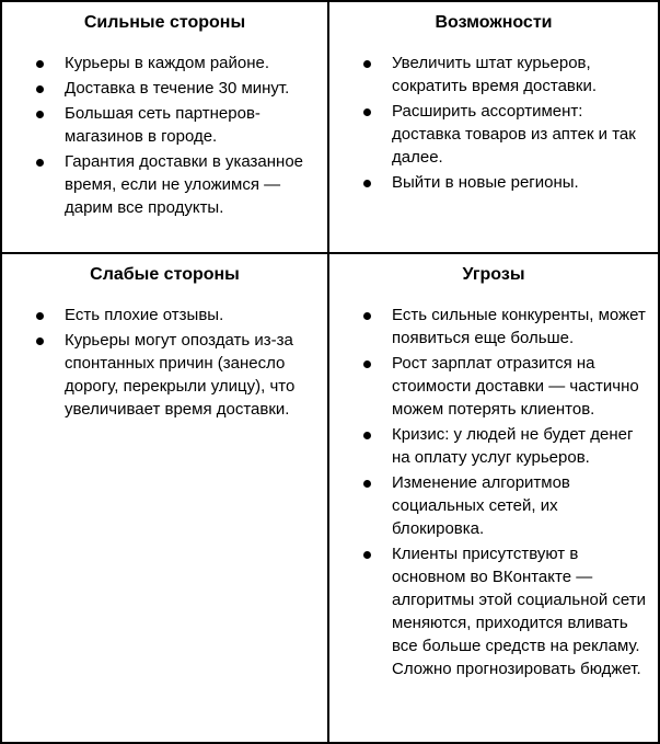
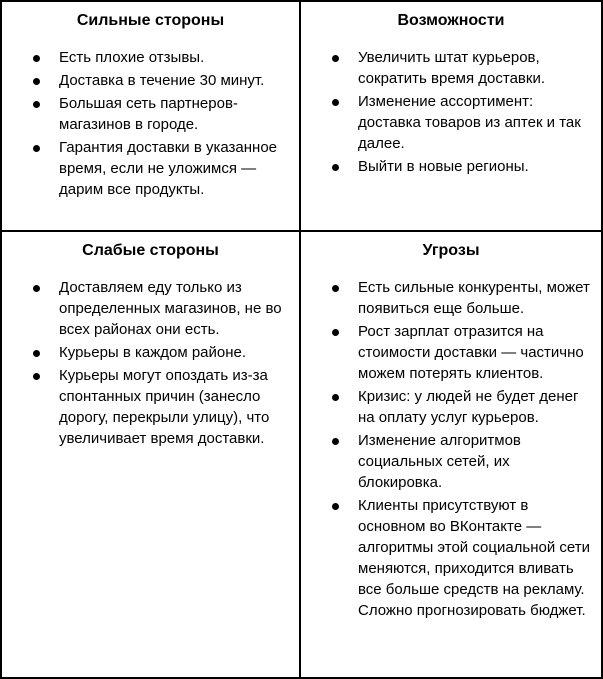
  Сильные стороны
- Курьеры в каждом районе.
+ Есть плохие отзывы.
  Доставка в течение 30 минут.
  Большая сеть партнеров-магазинов в городе.
  Гарантия доставки в указанное время, если не уложимся — дарим все продукты.
  Возможности
  Увеличить штат курьеров, сократить время доставки.
- Расширить ассортимент: доставка товаров из аптек и так далее.
+ Изменение ассортимент: доставка товаров из аптек и так далее.
  Выйти в новые регионы.
  Слабые стороны
+ Доставляем еду только из определенных магазинов, не во всех районах они есть.
- Есть плохие отзывы.
+ Курьеры в каждом районе.
  Курьеры могут опоздать из-за спонтанных причин (занесло дорогу, перекрыли улицу), что увеличивает время доставки.
  Угрозы
  Есть сильные конкуренты, может появиться еще больше.
  Рост зарплат отразится на стоимости доставки — частично можем потерять клиентов.
  Кризис: у людей не будет денег на оплату услуг курьеров.
  Изменение алгоритмов социальных сетей, их блокировка.
  Клиенты присутствуют в основном во ВКонтакте — алгоритмы этой социальной сети меняются, приходится вливать все больше средств на рекламу. Сложно прогнозировать бюджет.
